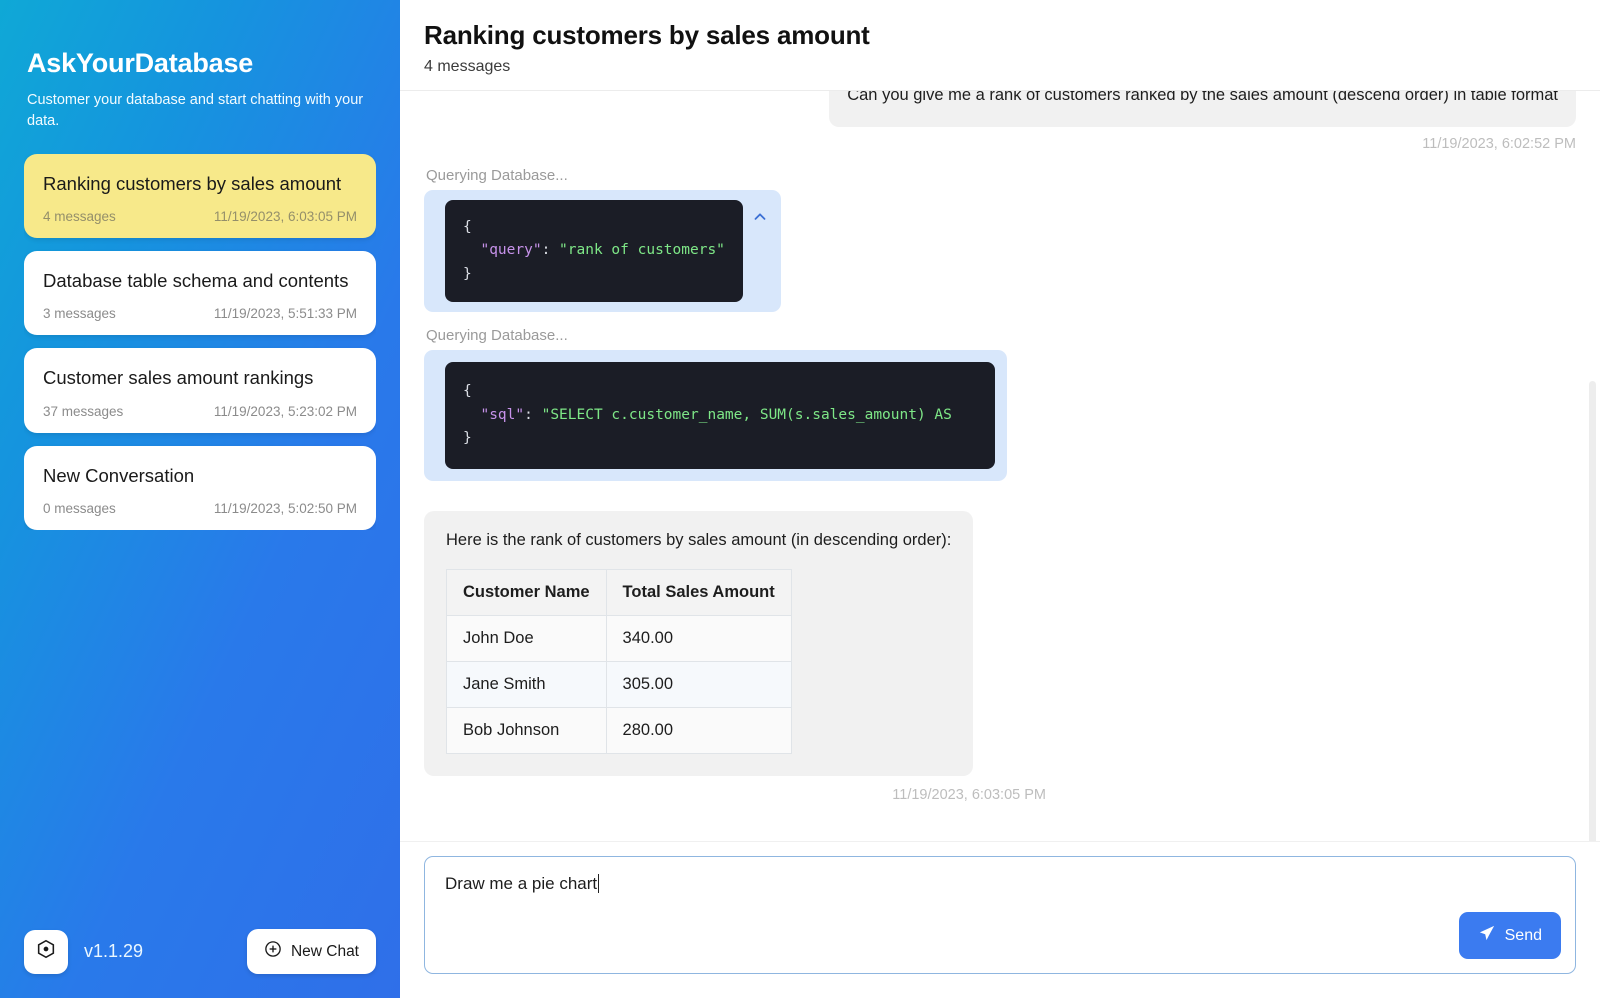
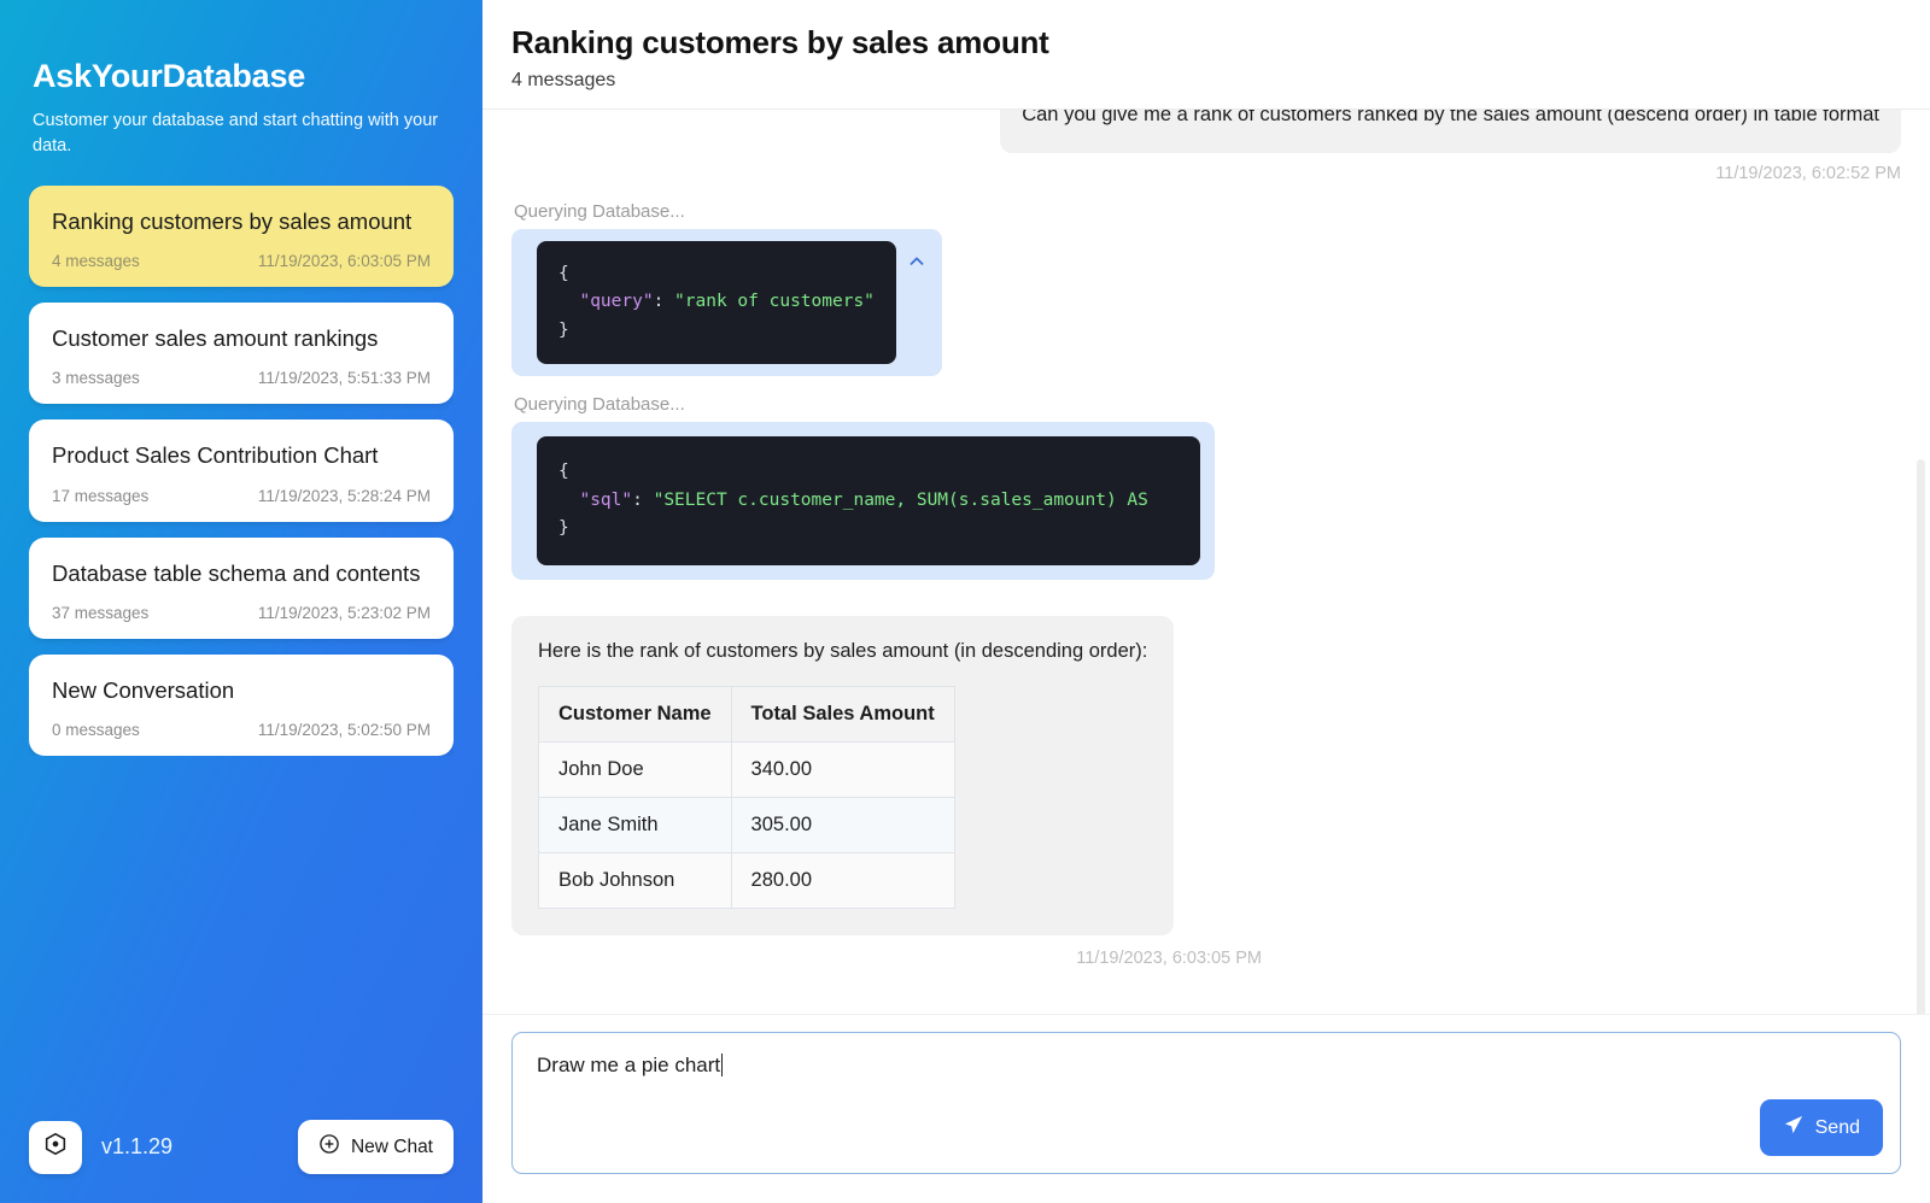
  AskYourDatabase
  Customer your database and start chatting with your data.
  Ranking customers by sales amount
  4 messages
  11/19/2023, 6:03:05 PM
- Database table schema and contents
+ Customer sales amount rankings
  3 messages
  11/19/2023, 5:51:33 PM
+ Product Sales Contribution Chart
+ 17 messages
+ 11/19/2023, 5:28:24 PM
- Customer sales amount rankings
+ Database table schema and contents
  37 messages
  11/19/2023, 5:23:02 PM
  New Conversation
  0 messages
  11/19/2023, 5:02:50 PM
  v1.1.29
  New Chat
  Ranking customers by sales amount
  4 messages
  Can you give me a rank of customers ranked by the sales amount (descend order) in table format
  11/19/2023, 6:02:52 PM
  Querying Database...
  { "query": "rank of customers" }
  Querying Database...
  { "sql": "SELECT c.customer_name, SUM(s.sales_amount) AS }
  Here is the rank of customers by sales amount (in descending order):
  Customer Name	Total Sales Amount
  John Doe	340.00
  Jane Smith	305.00
  Bob Johnson	280.00
  11/19/2023, 6:03:05 PM
  Draw me a pie chart
  Send
